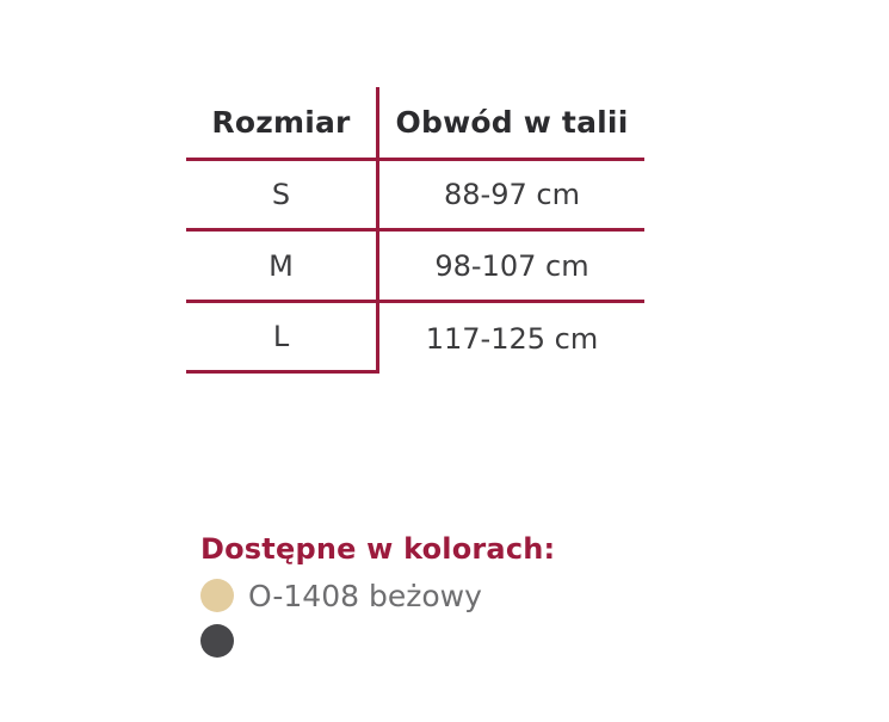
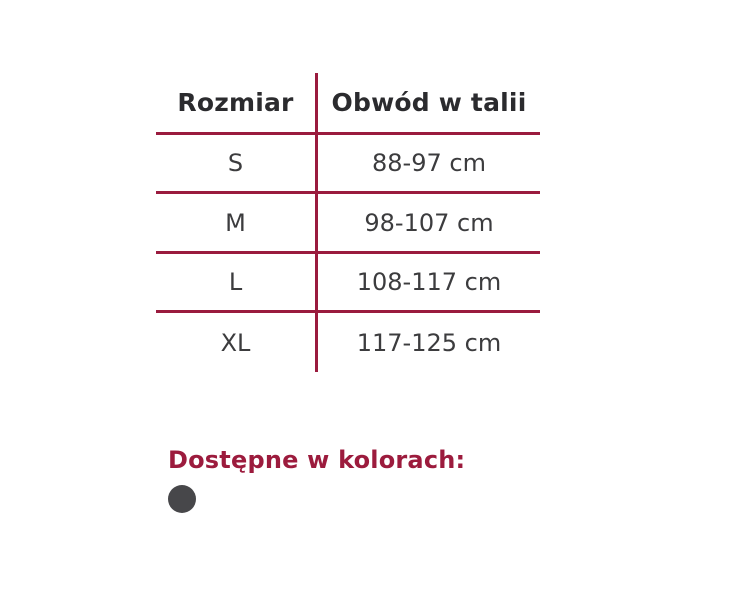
  Rozmiar
  Obwód w talii
  S
  88-97 cm
  M
  98-107 cm
  L
+ 108-117 cm
+ XL
  117-125 cm
  Dostępne w kolorach:
- O-1408 beżowy
